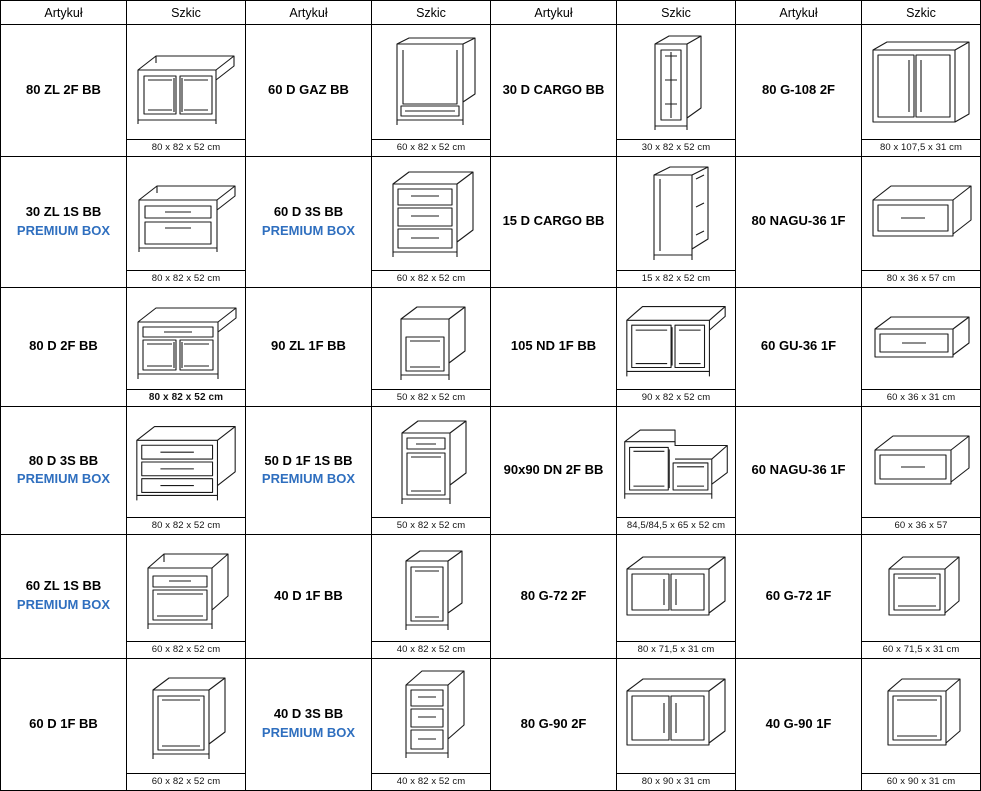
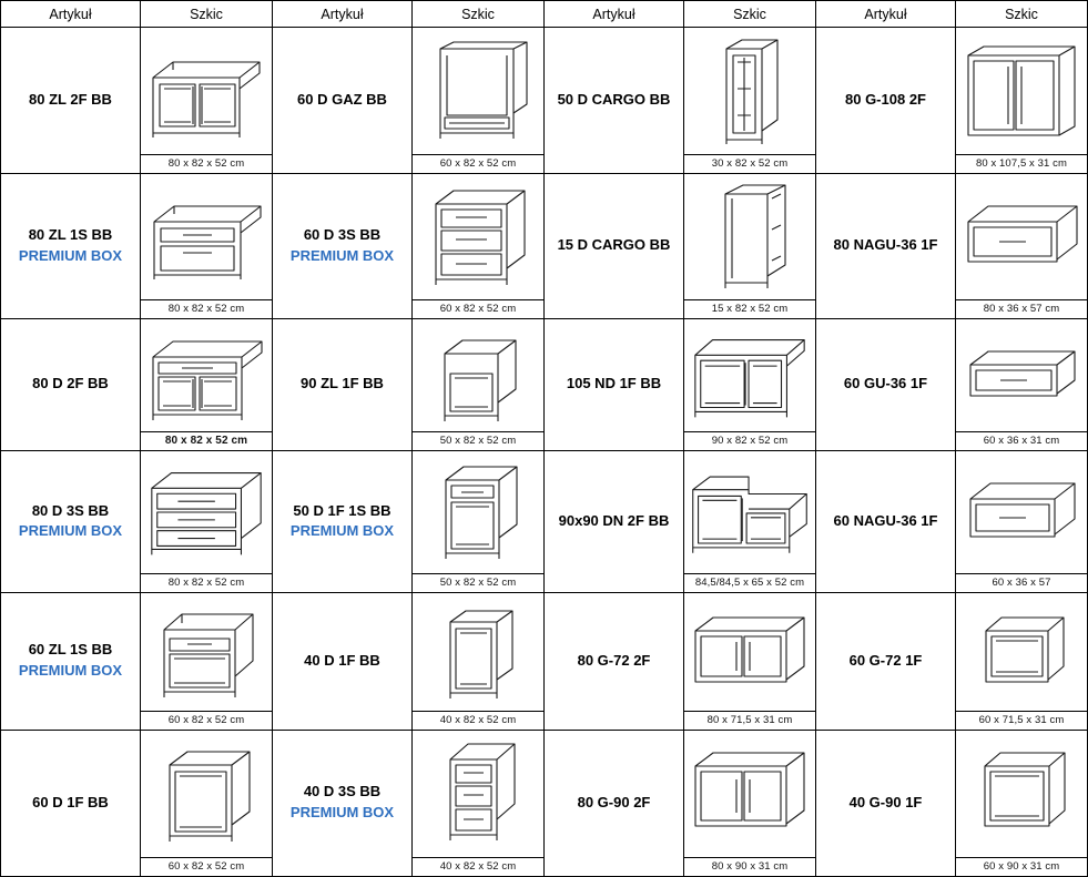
  Artykuł	Szkic	Artykuł	Szkic	Artykuł	Szkic	Artykuł	Szkic
- 80 ZL 2F BB	80 x 82 x 52 cm	60 D GAZ BB	60 x 82 x 52 cm	30 D CARGO BB	30 x 82 x 52 cm	80 G-108 2F	80 x 107,5 x 31 cm
+ 80 ZL 2F BB	80 x 82 x 52 cm	60 D GAZ BB	60 x 82 x 52 cm	50 D CARGO BB	30 x 82 x 52 cm	80 G-108 2F	80 x 107,5 x 31 cm
- 30 ZL 1S BBPREMIUM BOX	80 x 82 x 52 cm	60 D 3S BBPREMIUM BOX	60 x 82 x 52 cm	15 D CARGO BB	15 x 82 x 52 cm	80 NAGU-36 1F	80 x 36 x 57 cm
+ 80 ZL 1S BBPREMIUM BOX	80 x 82 x 52 cm	60 D 3S BBPREMIUM BOX	60 x 82 x 52 cm	15 D CARGO BB	15 x 82 x 52 cm	80 NAGU-36 1F	80 x 36 x 57 cm
  80 D 2F BB	80 x 82 x 52 cm	90 ZL 1F BB	50 x 82 x 52 cm	105 ND 1F BB	90 x 82 x 52 cm	60 GU-36 1F	60 x 36 x 31 cm
  80 D 3S BBPREMIUM BOX	80 x 82 x 52 cm	50 D 1F 1S BBPREMIUM BOX	50 x 82 x 52 cm	90x90 DN 2F BB	84,5/84,5 x 65 x 52 cm	60 NAGU-36 1F	60 x 36 x 57
  60 ZL 1S BBPREMIUM BOX	60 x 82 x 52 cm	40 D 1F BB	40 x 82 x 52 cm	80 G-72 2F	80 x 71,5 x 31 cm	60 G-72 1F	60 x 71,5 x 31 cm
  60 D 1F BB	60 x 82 x 52 cm	40 D 3S BBPREMIUM BOX	40 x 82 x 52 cm	80 G-90 2F	80 x 90 x 31 cm	40 G-90 1F	60 x 90 x 31 cm
